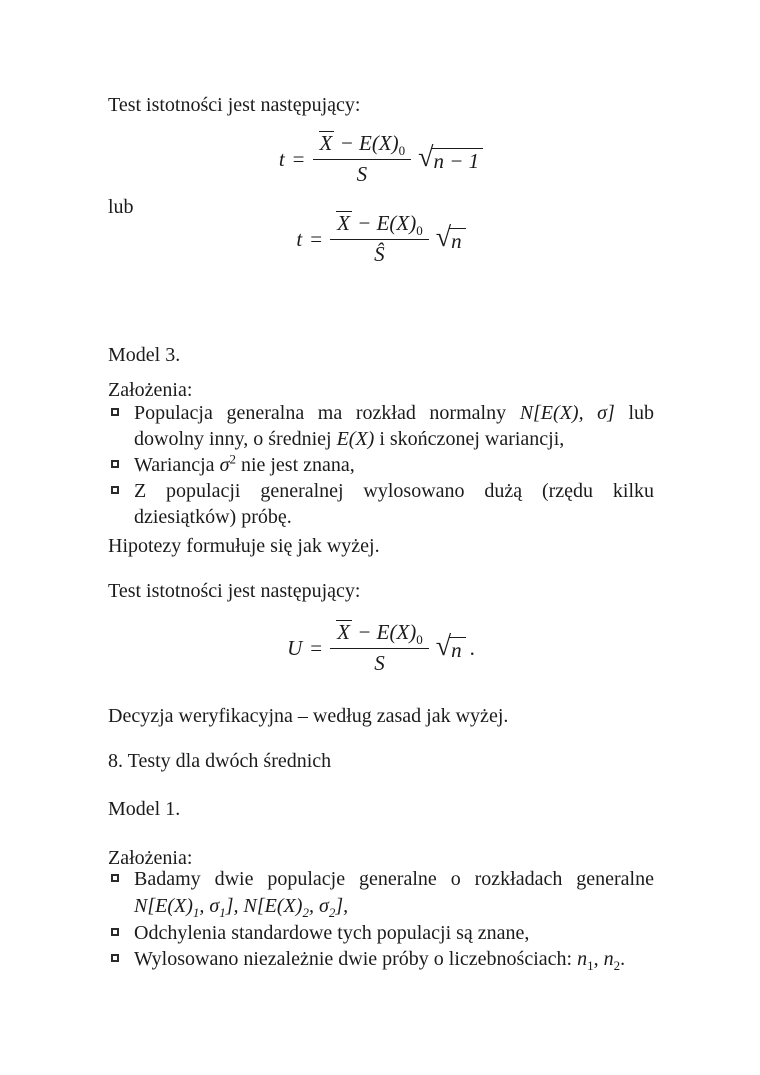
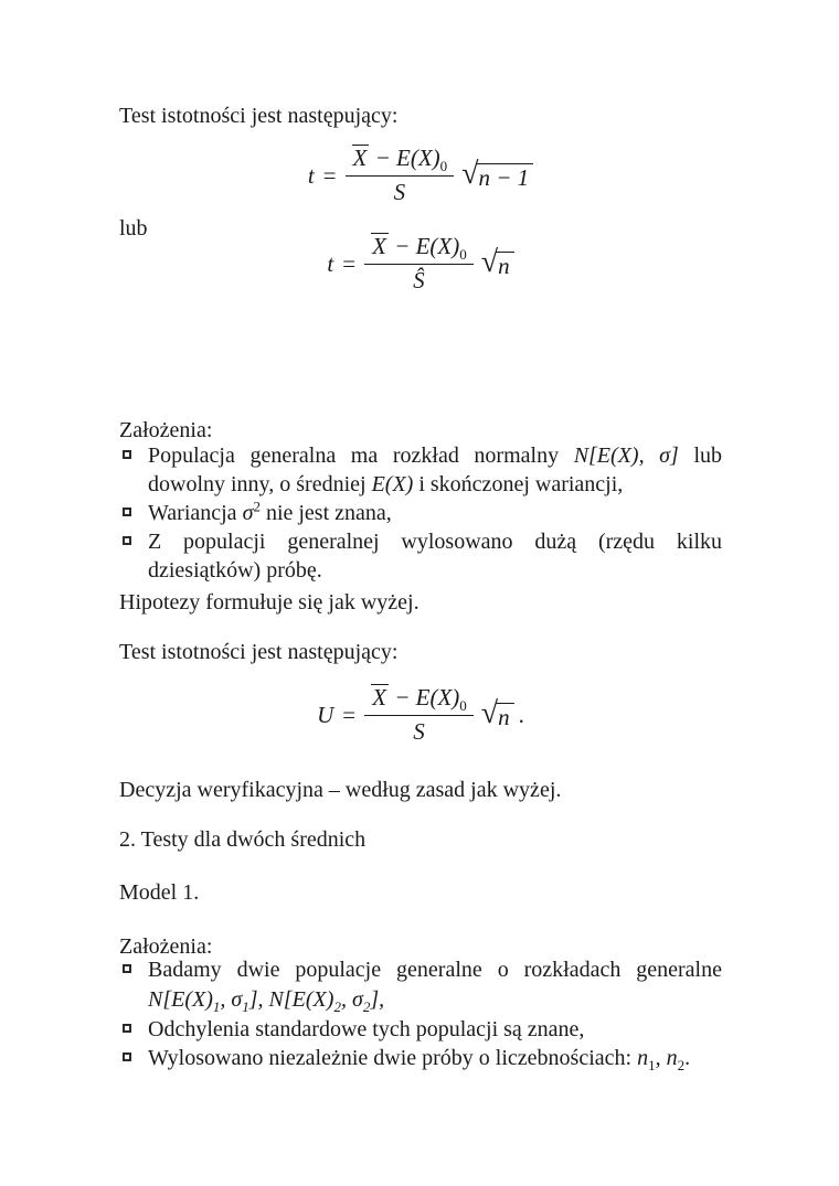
  Test istotności jest następujący:
  t
  =
  X − E(X)0
  S
  √
  n − 1
  lub
  t
  =
  X − E(X)0
  Ŝ
  √
  n
- Model 3.
  Założenia:
  Populacja generalna ma rozkład normalny N[E(X), σ] lub
  dowolny inny, o średniej E(X) i skończonej wariancji,
  Wariancja σ2 nie jest znana,
  Z populacji generalnej wylosowano dużą (rzędu kilku
  dziesiątków) próbę.
  Hipotezy formułuje się jak wyżej.
  Test istotności jest następujący:
  U
  =
  X − E(X)0
  S
  √
  n
  .
  Decyzja weryfikacyjna – według zasad jak wyżej.
- 8. Testy dla dwóch średnich
+ 2. Testy dla dwóch średnich
  Model 1.
  Założenia:
  Badamy dwie populacje generalne o rozkładach generalne
  N[E(X)1, σ1], N[E(X)2, σ2],
  Odchylenia standardowe tych populacji są znane,
  Wylosowano niezależnie dwie próby o liczebnościach: n1, n2.
